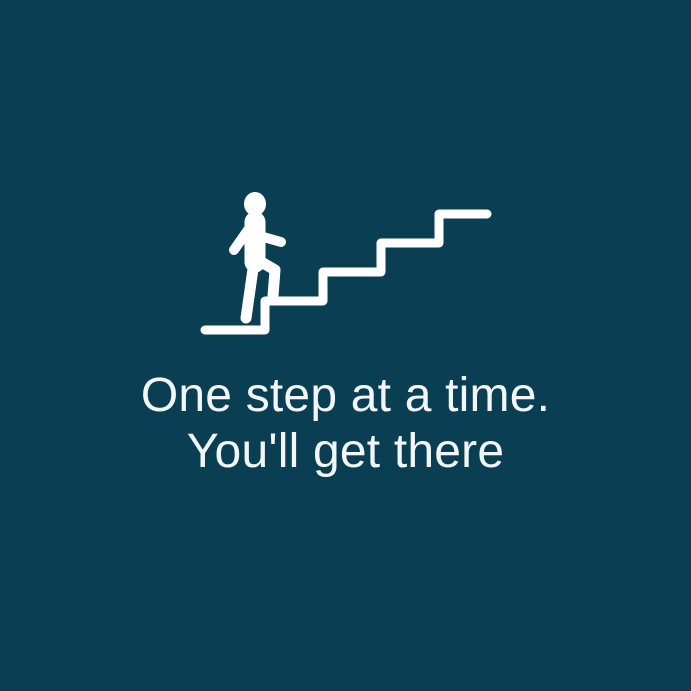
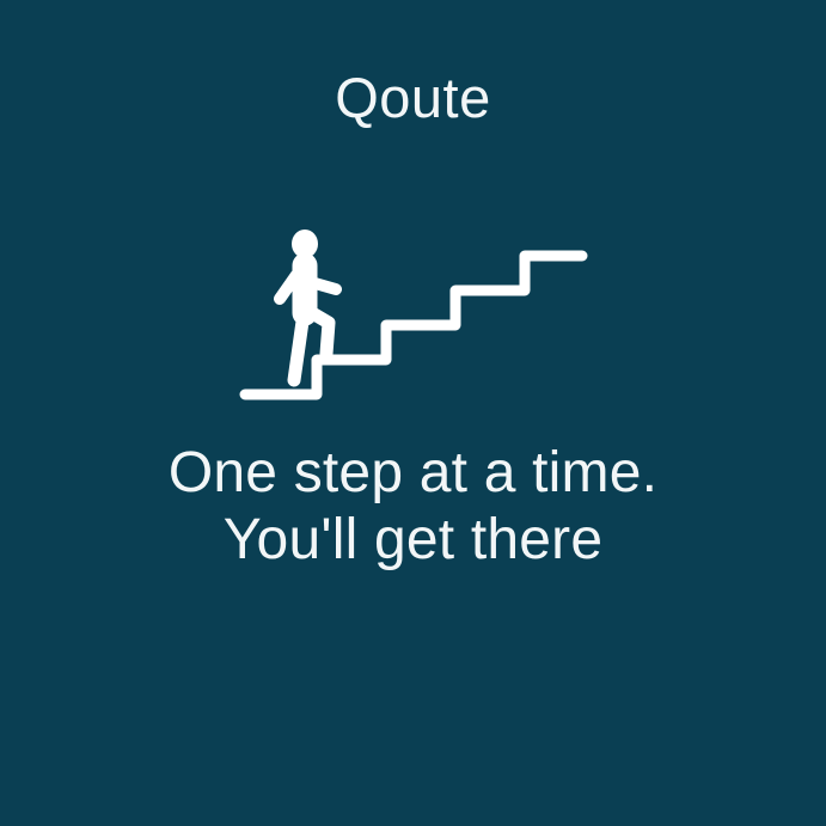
+ Qoute
  One step at a time.
  You'll get there
